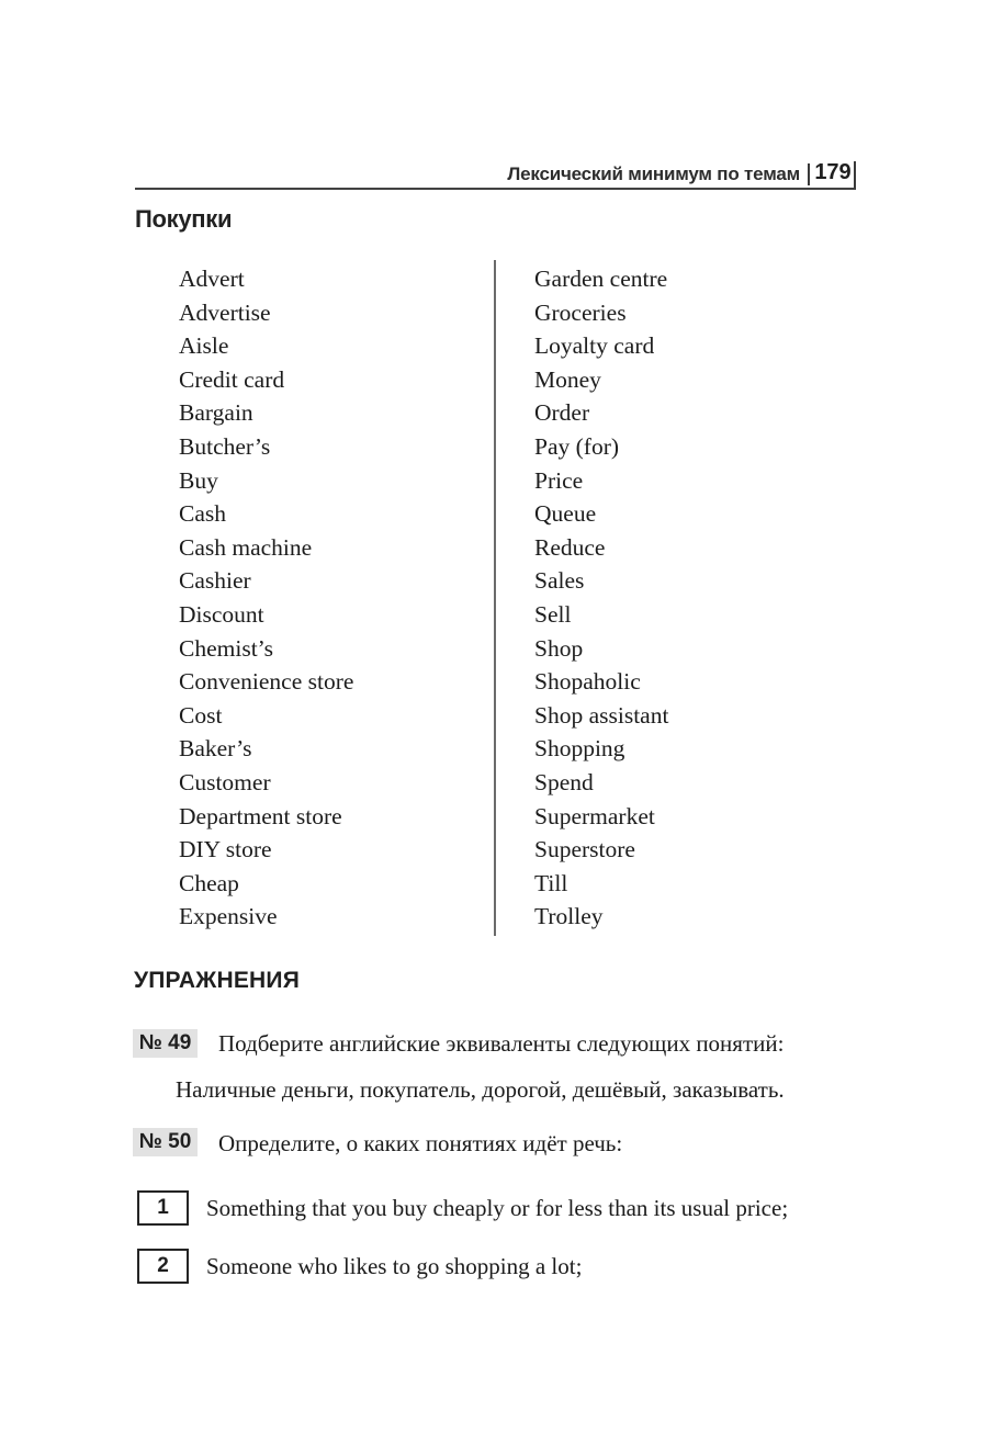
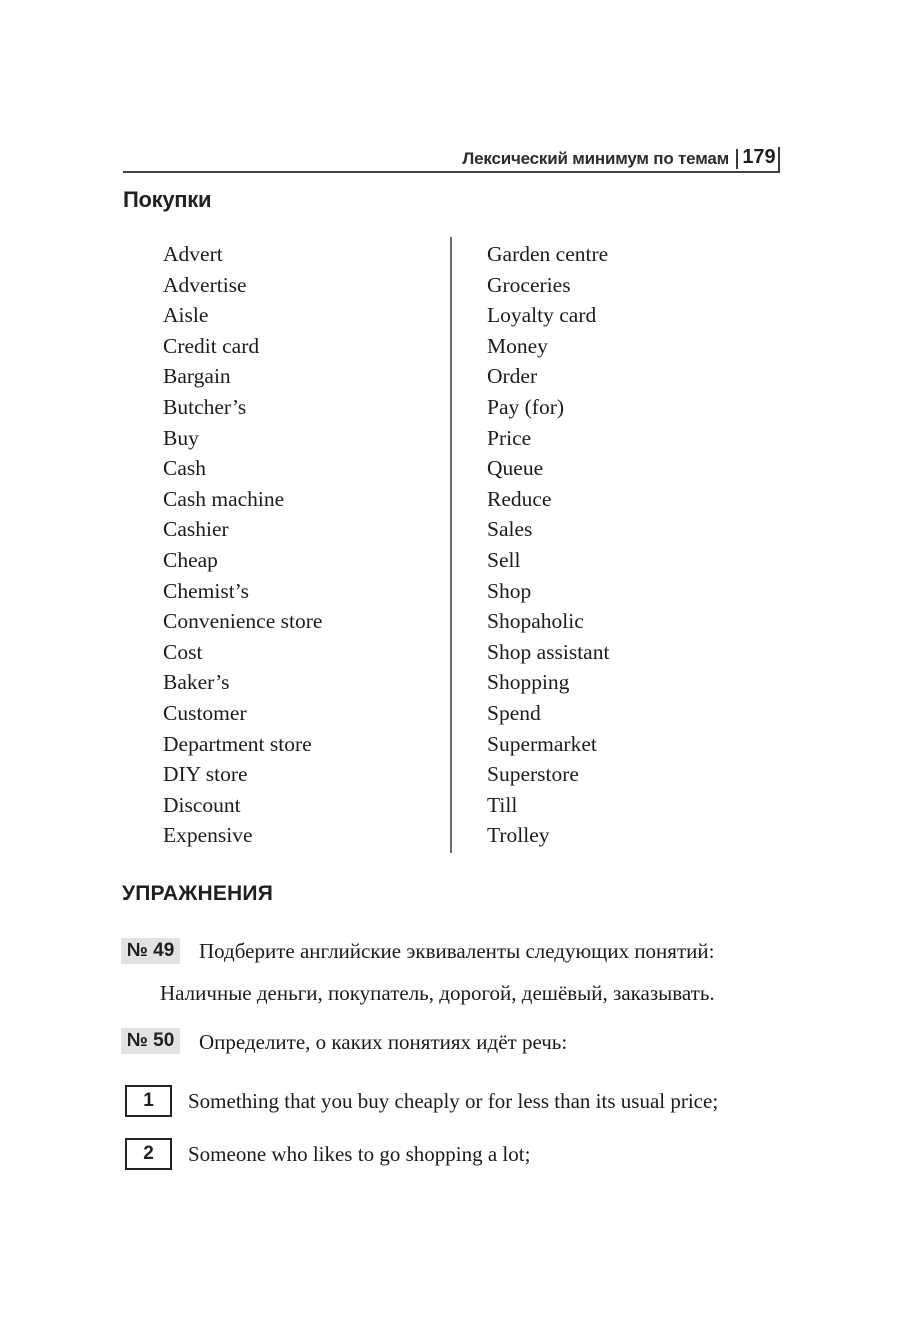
  Лексический минимум по темам
  179
  Покупки
  Advert
  Advertise
  Aisle
  Credit card
  Bargain
  Butcher’s
  Buy
  Cash
  Cash machine
  Cashier
- Discount
+ Cheap
  Chemist’s
  Convenience store
  Cost
  Baker’s
  Customer
  Department store
  DIY store
- Cheap
+ Discount
  Expensive
  Garden centre
  Groceries
  Loyalty card
  Money
  Order
  Pay (for)
  Price
  Queue
  Reduce
  Sales
  Sell
  Shop
  Shopaholic
  Shop assistant
  Shopping
  Spend
  Supermarket
  Superstore
  Till
  Trolley
  УПРАЖНЕНИЯ
  № 49
  Подберите английские эквиваленты следующих понятий:
  Наличные деньги, покупатель, дорогой, дешёвый, заказывать.
  № 50
  Определите, о каких понятиях идёт речь:
  1
  Something that you buy cheaply or for less than its usual price;
  2
  Someone who likes to go shopping a lot;
